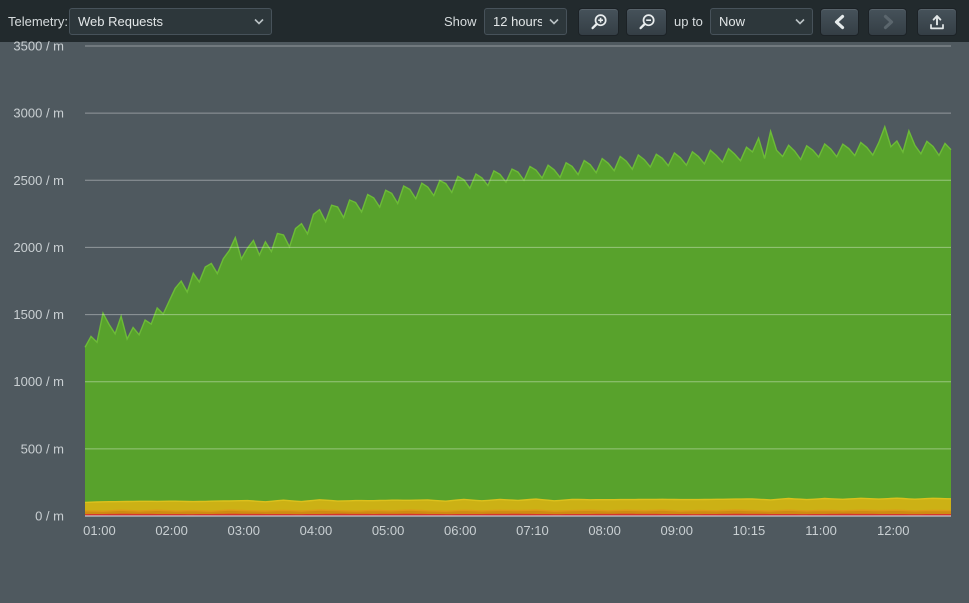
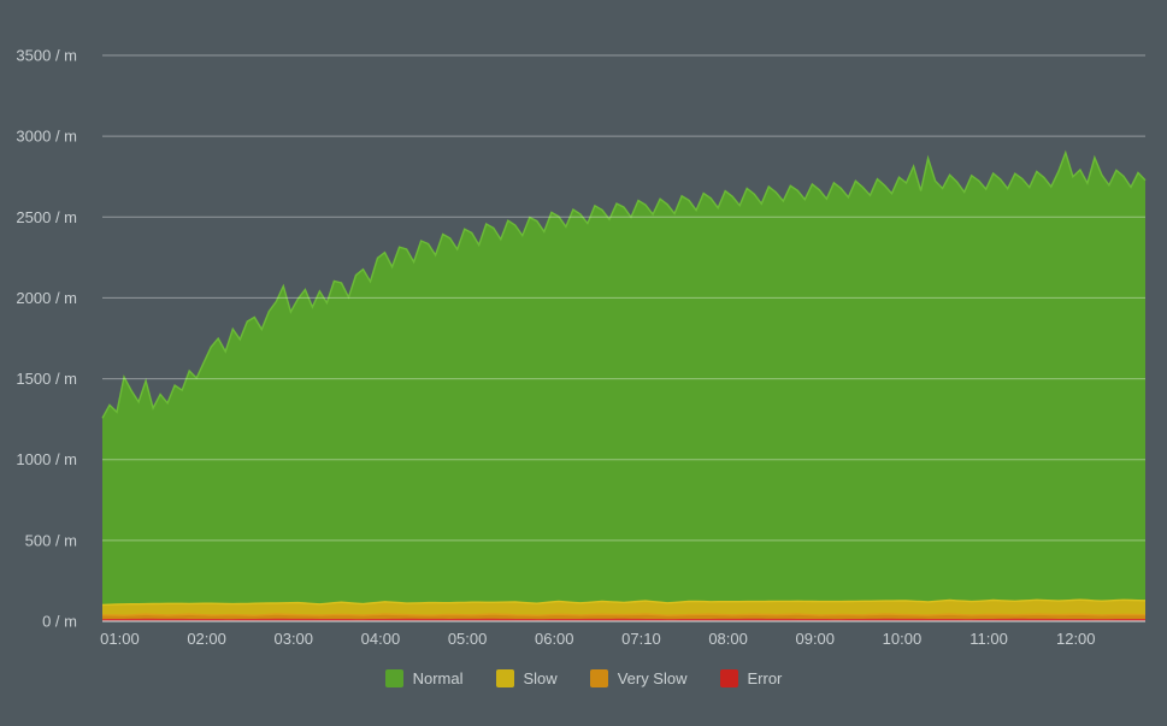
- Telemetry:
- Web Requests
- Show
- 12 hours
- up to
- Now
  0 / m
  500 / m
  1000 / m
  1500 / m
  2000 / m
  2500 / m
  3000 / m
  3500 / m
  01:00
  02:00
  03:00
  04:00
  05:00
  06:00
  07:10
  08:00
  09:00
- 10:15
+ 10:00
  11:00
  12:00
+ Normal
+ Slow
+ Very Slow
+ Error
